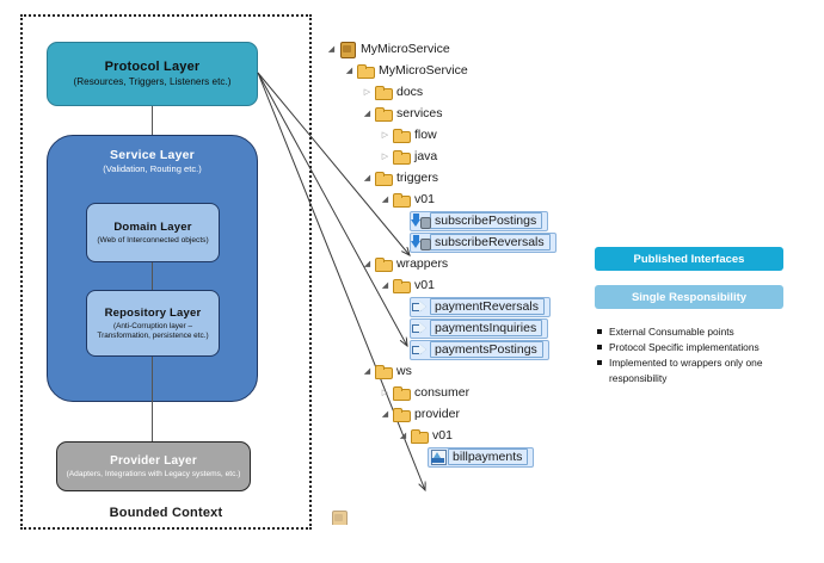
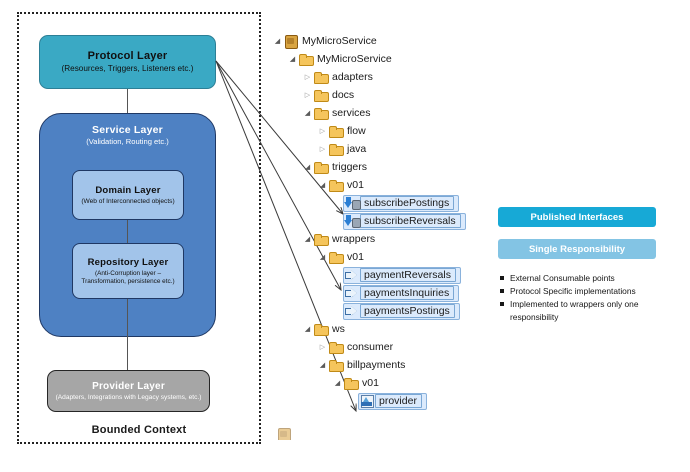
  Bounded Context
  Protocol Layer
  (Resources, Triggers, Listeners etc.)
  Service Layer
  (Validation, Routing etc.)
  Domain Layer
  Repository Layer
  Provider Layer
  MyMicroService
  MyMicroService
+ adapters
  docs
  services
  flow
  java
  triggers
  v01
  subscribePostings
  subscribeReversals
  wrappers
  v01
  paymentReversals
  paymentsInquiries
  paymentsPostings
  ws
  consumer
- provider
+ billpayments
  v01
- billpayments
+ provider
  Published Interfaces
  Single Responsibility
  External Consumable points
  Protocol Specific implementations
  Implemented to wrappers only one responsibility
